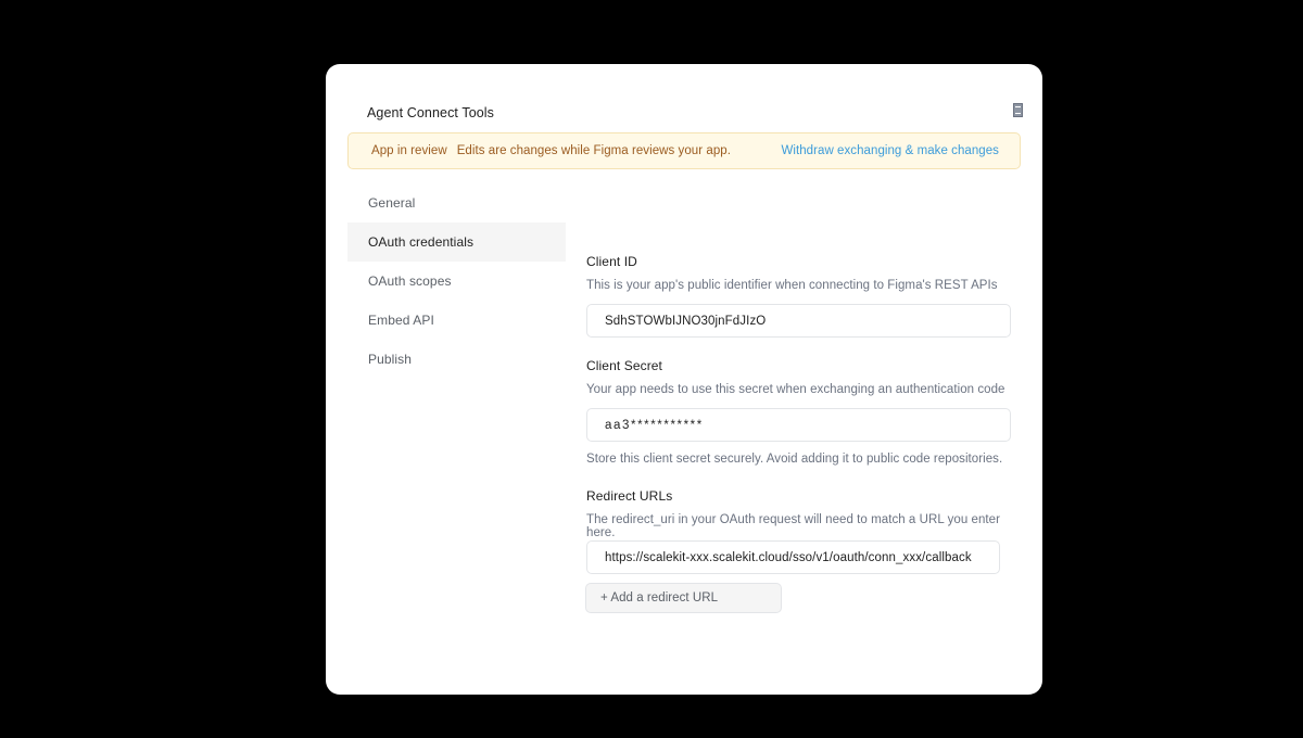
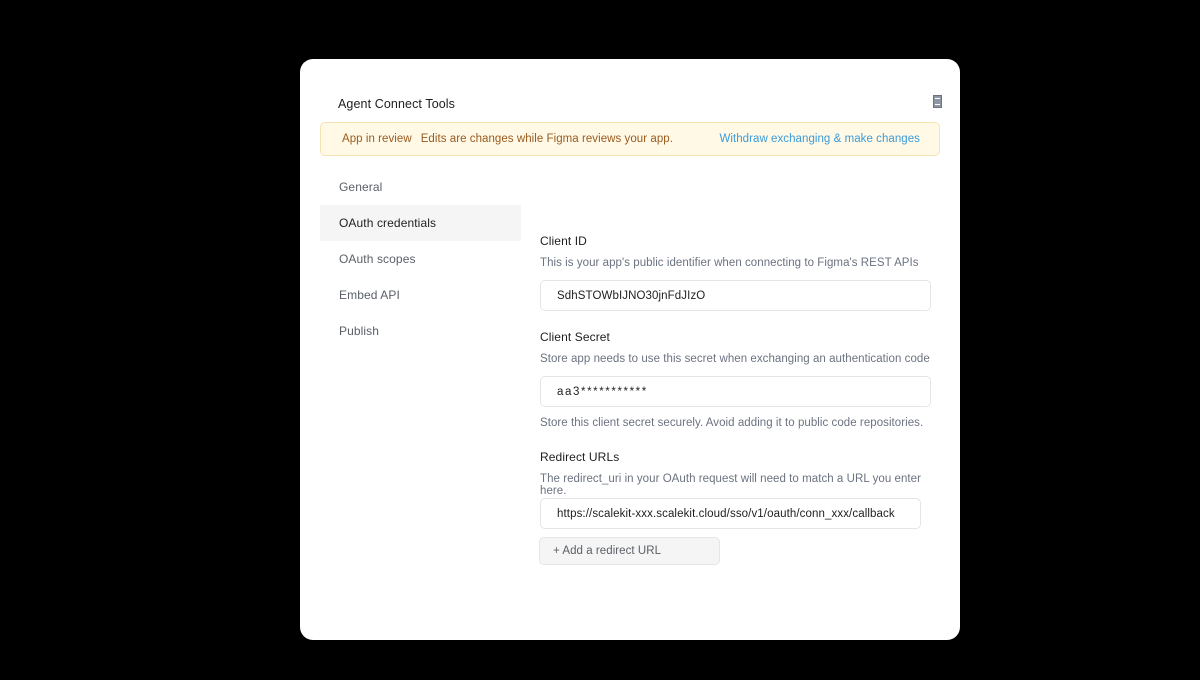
  Agent Connect Tools
  App in review
  Edits are changes while Figma reviews your app.
  Withdraw exchanging & make changes
  General
  OAuth credentials
  OAuth scopes
  Embed API
  Publish
  Client ID
  This is your app's public identifier when connecting to Figma's REST APIs
  SdhSTOWbIJNO30jnFdJIzO
  Client Secret
- Your app needs to use this secret when exchanging an authentication code
+ Store app needs to use this secret when exchanging an authentication code
  aa3***********
  Store this client secret securely. Avoid adding it to public code repositories.
  Redirect URLs
  The redirect_uri in your OAuth request will need to match a URL you enter here.
  https://scalekit-xxx.scalekit.cloud/sso/v1/oauth/conn_xxx/callback
  + Add a redirect URL
